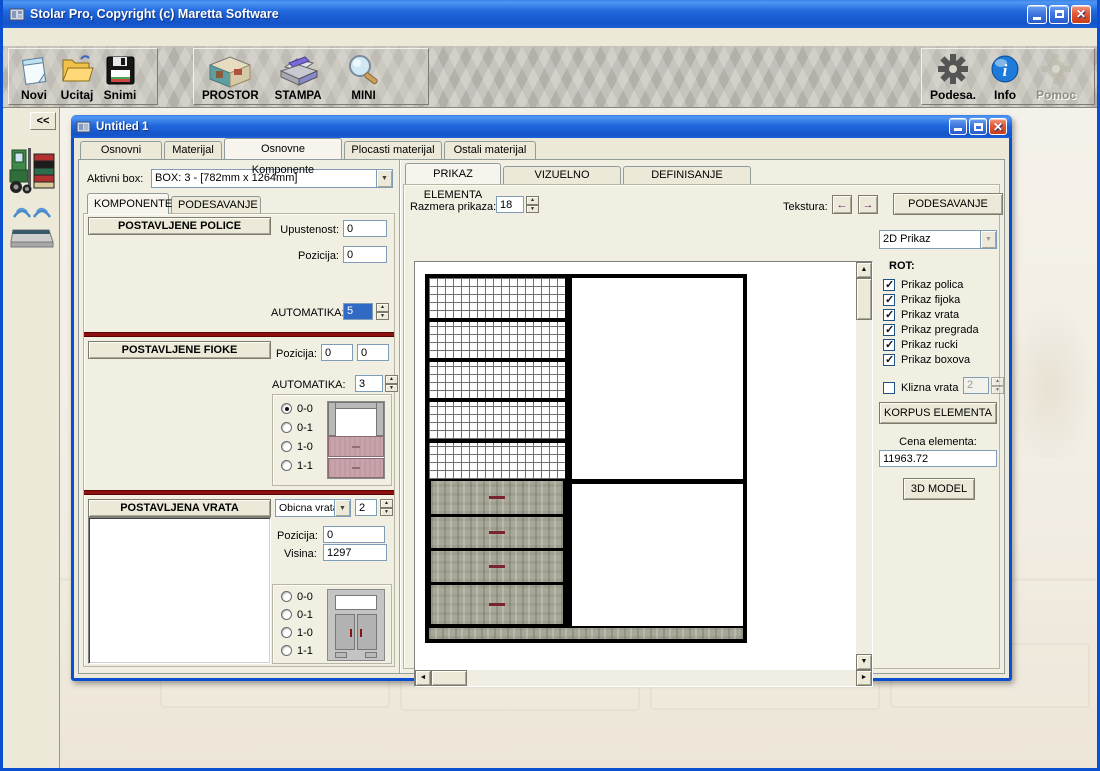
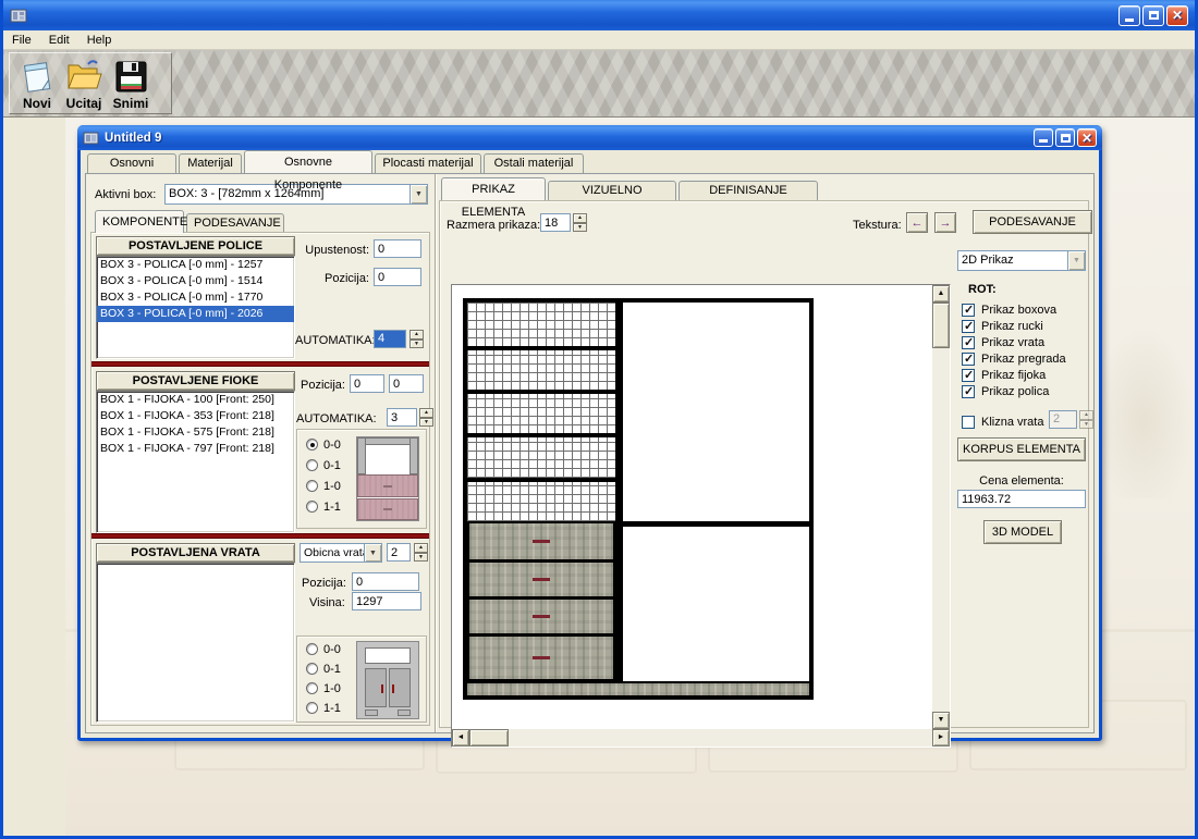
- Stolar Pro, Copyright (c) Maretta Software
  ✕
+ File
+ Edit
+ Help
  Novi
  Ucitaj
  Snimi
- PROSTOR
- STAMPA
- MINI
- Podesa.
- i
- Info
- Pomoc
- <<
- Untitled 1
+ Untitled 9
  ✕
  Materijal
  Osnovne Komponente
  Plocasti materijal
  Ostali materijal
  Aktivni box:
  KOMPONENTE
  PODESAVANJE
  POSTAVLJENE POLICE
+ BOX 3 - POLICA [-0 mm] - 1257
+ BOX 3 - POLICA [-0 mm] - 1514
+ BOX 3 - POLICA [-0 mm] - 1770
+ BOX 3 - POLICA [-0 mm] - 2026
  Upustenost:
  0
  Pozicija:
  0
  AUTOMATIKA
- 5
+ 4
  POSTAVLJENE FIOKE
+ BOX 1 - FIJOKA - 100 [Front: 250]
+ BOX 1 - FIJOKA - 353 [Front: 218]
+ BOX 1 - FIJOKA - 575 [Front: 218]
+ BOX 1 - FIJOKA - 797 [Front: 218]
  Pozicija:
  0
  0
  AUTOMATIKA:
  3
  0-0
  0-1
  1-0
  1-1
  POSTAVLJENA VRATA
  Obicna vrat
  2
  Pozicija:
  0
  Visina:
  1297
  0-0
  0-1
  1-0
  1-1
  PRIKAZ ELEMENTA
  Razmera prikaza:
  18
  Tekstura:
  ←
  →
  PODESAVANJE
  2D Prikaz
  ROT:
- Prikaz polica
+ Prikaz boxova
- Prikaz fijoka
+ Prikaz rucki
  Prikaz vrata
  Prikaz pregrada
- Prikaz rucki
+ Prikaz fijoka
- Prikaz boxova
+ Prikaz polica
  Klizna vrata
  2
  KORPUS ELEMENTA
  Cena elementa:
  11963.72
  3D MODEL
